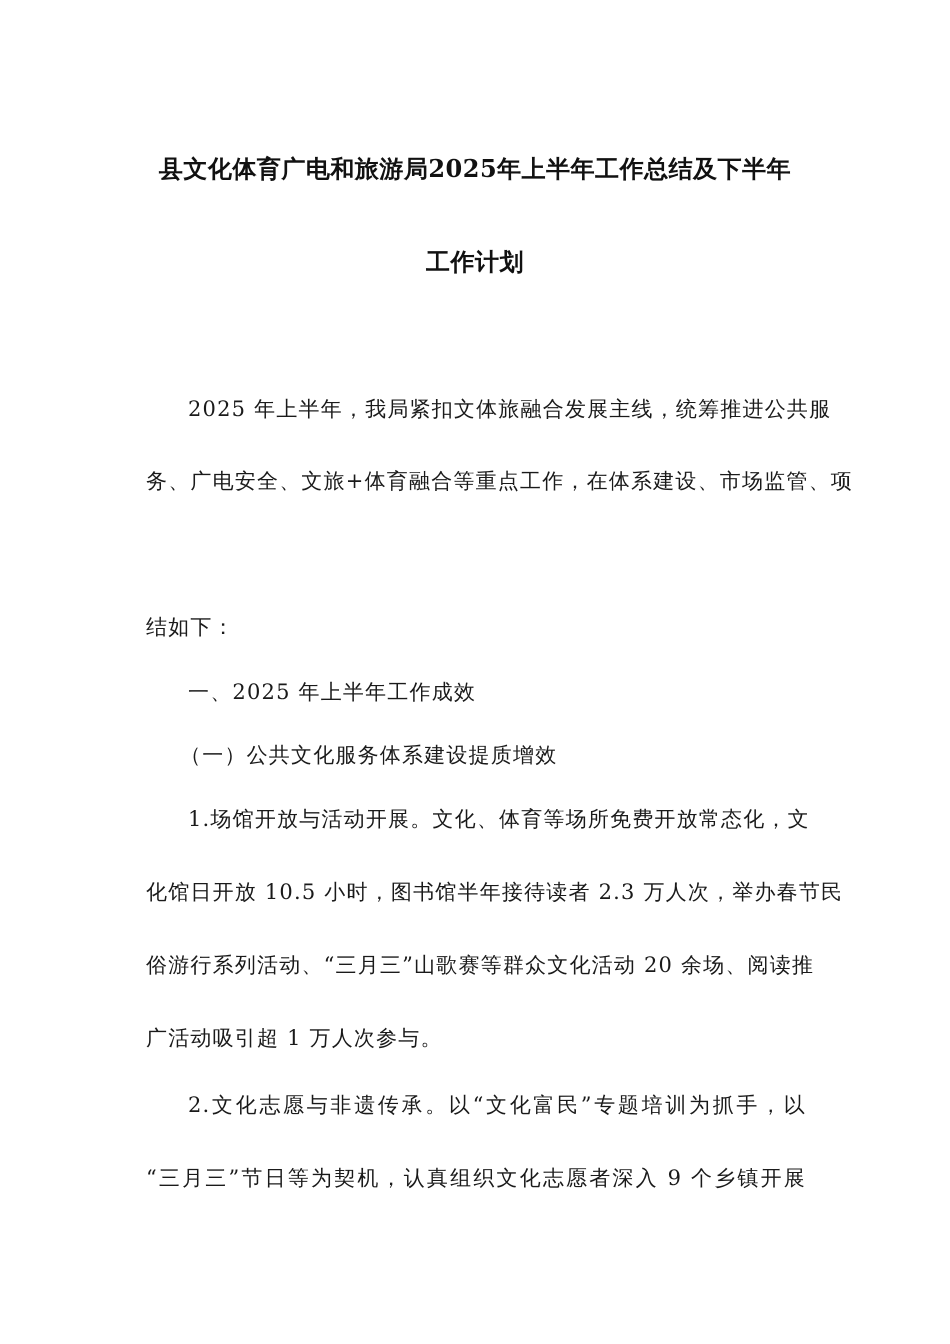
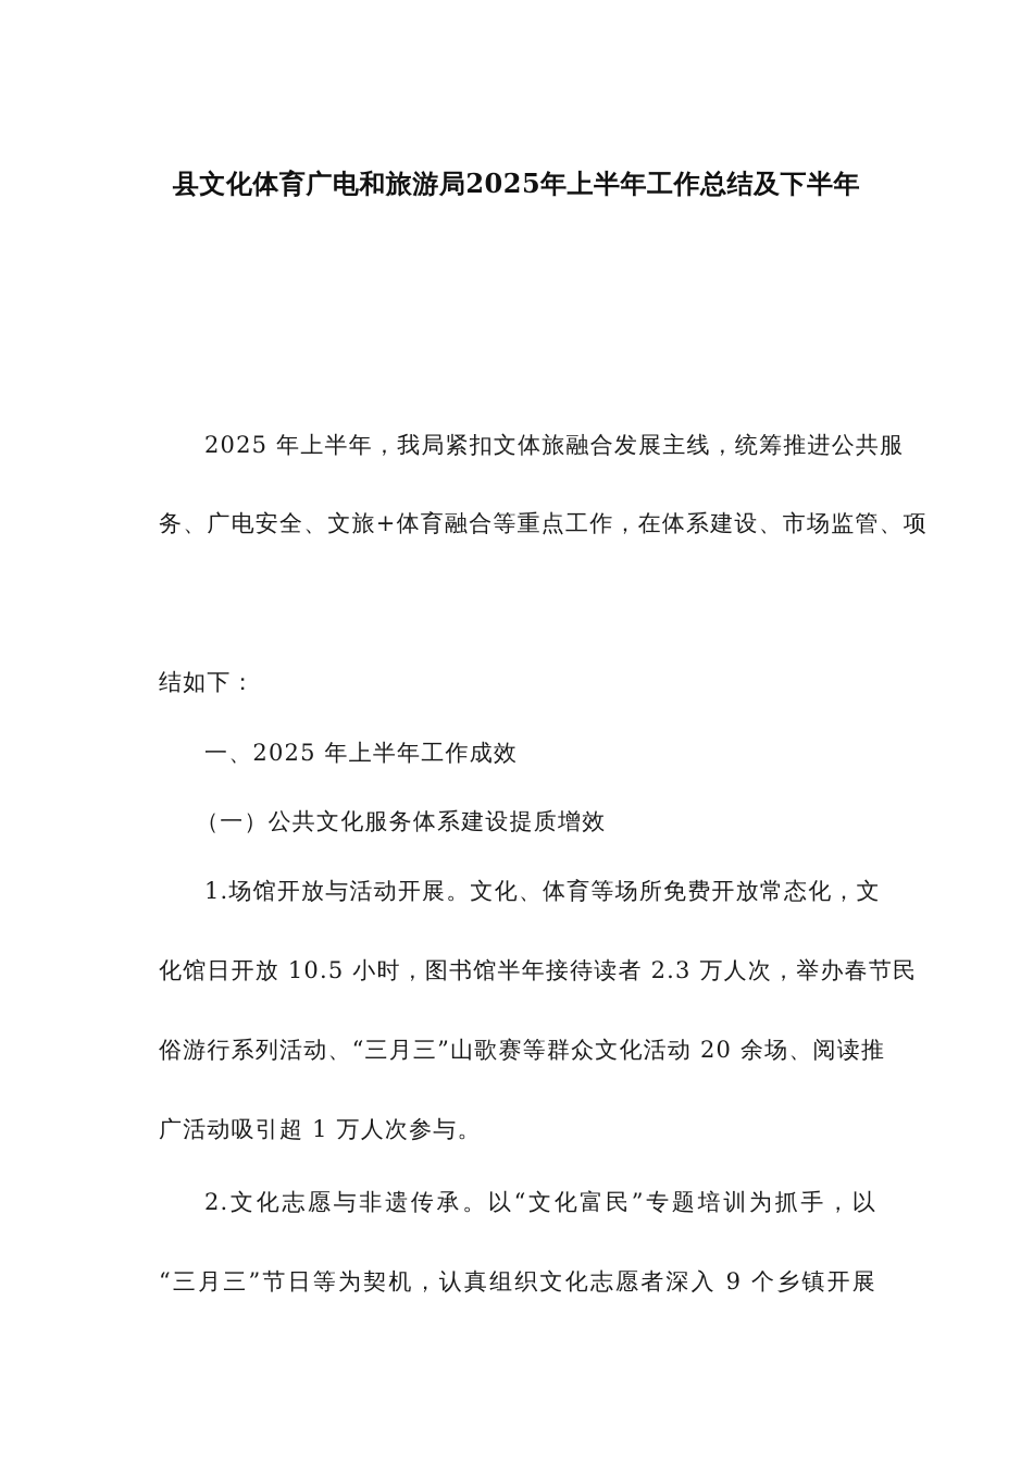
  县文化体育广电和旅游局2025年上半年工作总结及下半年
- 工作计划
  2025 年上半年，我局紧扣文体旅融合发展主线，统筹推进公共服
  务、广电安全、文旅+体育融合等重点工作，在体系建设、市场监管、项
  结如下：
  一、2025 年上半年工作成效
  （一）公共文化服务体系建设提质增效
  1.场馆开放与活动开展。文化、体育等场所免费开放常态化，文
  化馆日开放 10.5 小时，图书馆半年接待读者 2.3 万人次，举办春节民
  俗游行系列活动、“三月三”山歌赛等群众文化活动 20 余场、阅读推
  广活动吸引超 1 万人次参与。
  2.文化志愿与非遗传承。以“文化富民”专题培训为抓手，以
  “三月三”节日等为契机，认真组织文化志愿者深入 9 个乡镇开展
